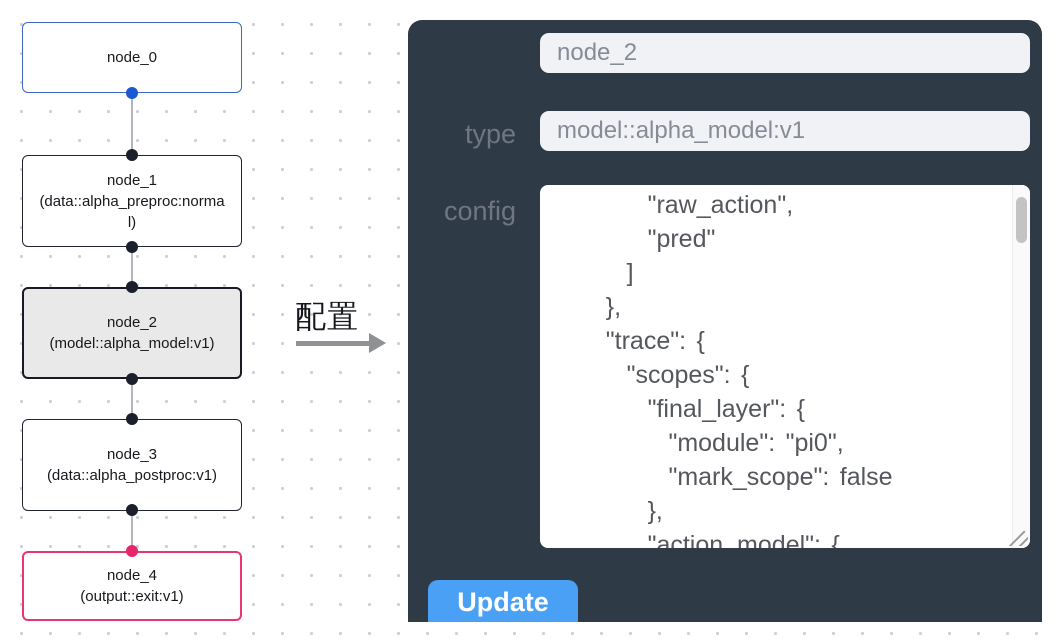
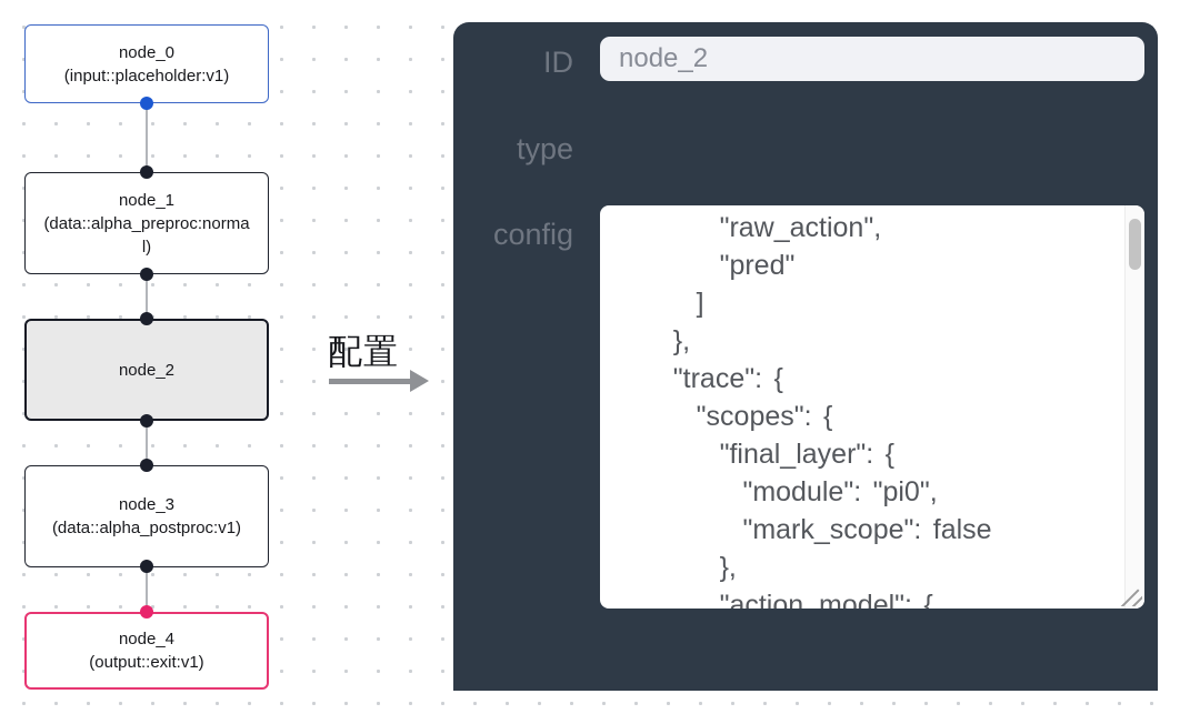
  node_0
+ (input::placeholder:v1)
  node_1
  (data::alpha_preproc:normal)
  node_2
- (model::alpha_model:v1)
  node_3
  (data::alpha_postproc:v1)
  node_4
  (output::exit:v1)
  配置
+ ID
  node_2
  type
- model::alpha_model:v1
  config
  "raw_action",
  "pred"
  ]
  },
  "trace": {
  "scopes": {
  "final_layer": {
  "module": "pi0",
  "mark_scope": false
  },
  "action_model": {
- Update
